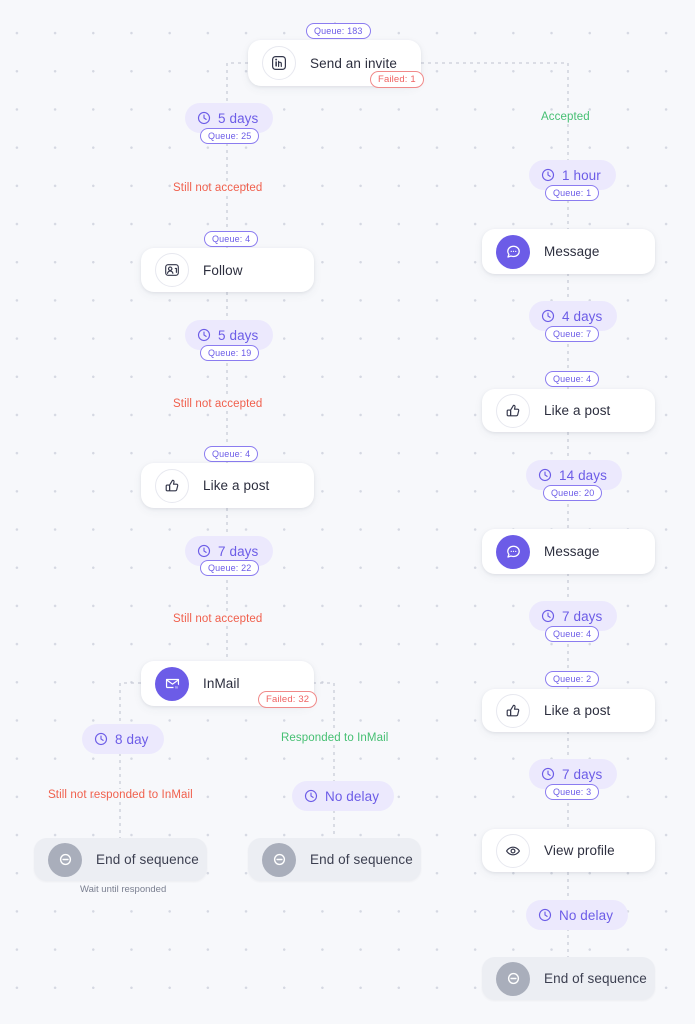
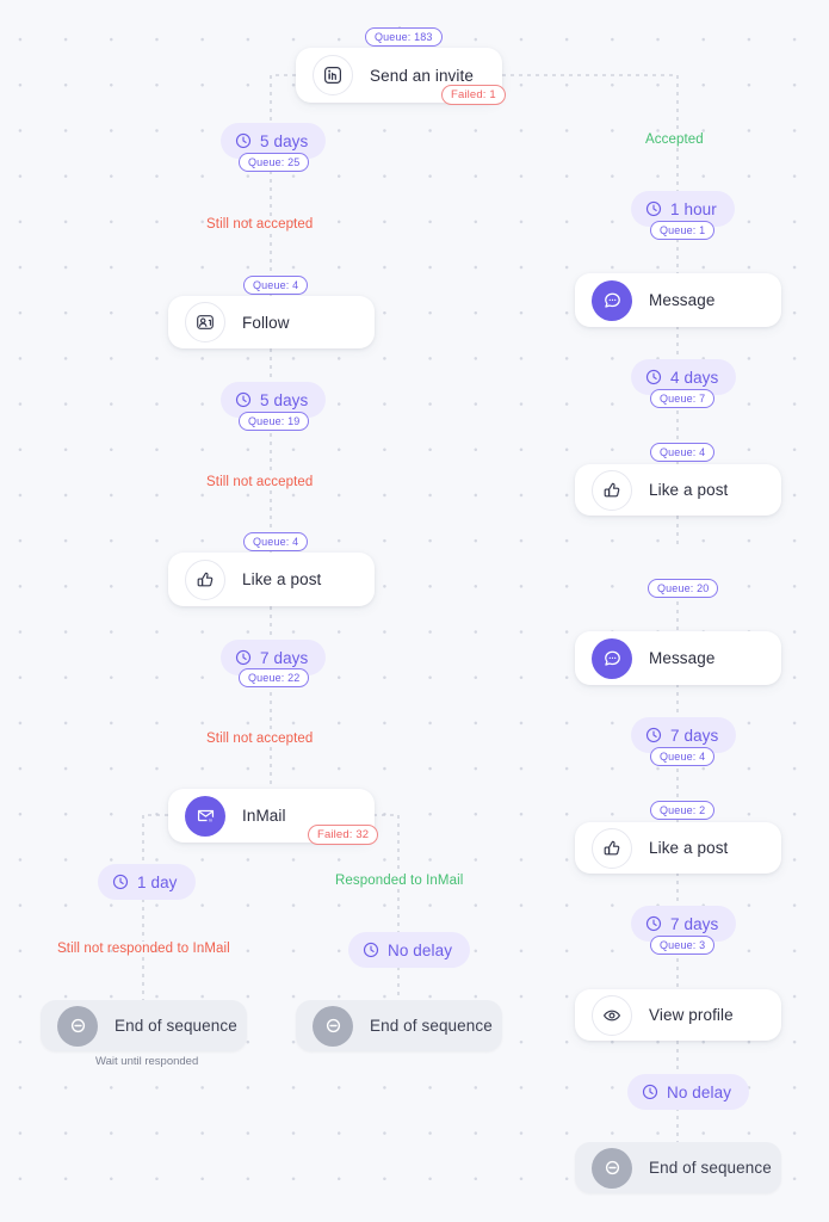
  Send an invite
  Queue: 183
  Failed: 1
  5 days
  Queue: 25
  Still not accepted
  Queue: 4
  Follow
  5 days
  Queue: 19
  Still not accepted
  Queue: 4
  Like a post
  7 days
  Queue: 22
  Still not accepted
  InMail
  Failed: 32
- 8 day
+ 1 day
  Still not responded to InMail
  End of sequence
  Wait until responded
  Responded to InMail
  No delay
  End of sequence
  Accepted
  1 hour
  Queue: 1
  Message
  4 days
  Queue: 7
  Queue: 4
  Like a post
- 14 days
  Queue: 20
  Message
  7 days
  Queue: 4
  Queue: 2
  Like a post
  7 days
  Queue: 3
  View profile
  No delay
  End of sequence
